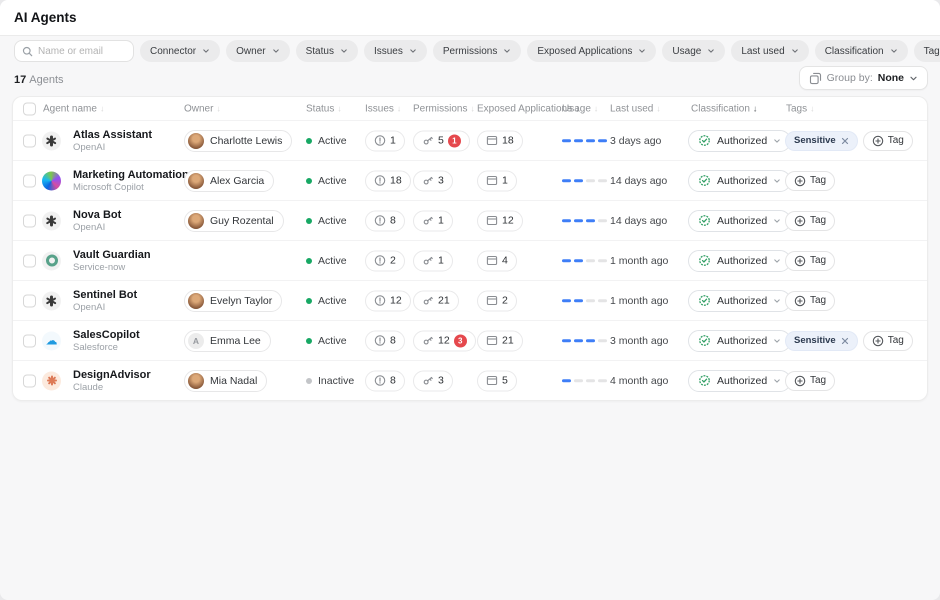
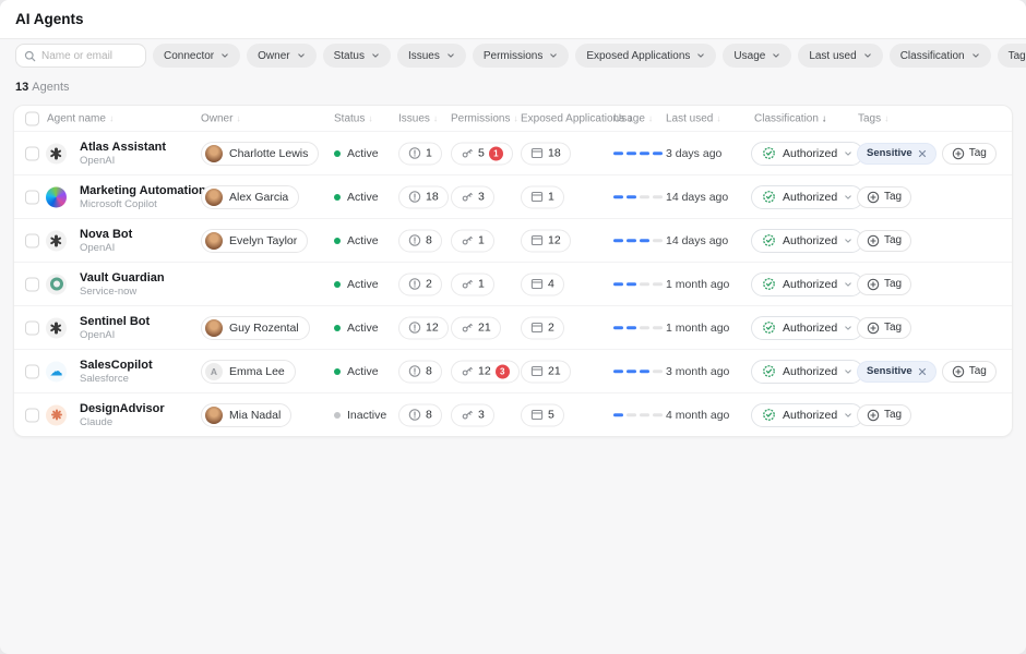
  AI Agents
  Name or email
  Connector
  Owner
  Status
  Issues
  Permissions
  Exposed Applications
  Usage
  Last used
  Classification
  Tag
- 17 Agents
+ 13 Agents
- Group by:
- None
  Agent name
  ↓
  Owner
  ↓
  Status
  ↓
  Issues
  Permissions
  ↓
  Exposed Applications
  ↓
  Usage
  Last used
  ↓
  Classification
  ↓
  Tags
  ↓
  Atlas Assistant
  OpenAI
  Charlotte Lewis
  Active
  1
  5
  1
  18
  3 days ago
  Authorized
  Sensitive
  Tag
  Marketing Automatio
  Microsoft Copilot
  Alex Garcia
  Active
  18
  3
  1
  14 days ago
  Authorized
  Tag
  Nova Bot
  OpenAI
- Guy Rozental
+ Evelyn Taylor
  Active
  8
  1
  12
  14 days ago
  Authorized
  Tag
  Vault Guardian
  Service-now
  Active
  2
  1
  4
  1 month ago
  Authorized
  Tag
  Sentinel Bot
  OpenAI
- Evelyn Taylor
+ Guy Rozental
  Active
  12
  21
  2
  1 month ago
  Authorized
  Tag
  ☁
  SalesCopilot
  Salesforce
  A
  Emma Lee
  Active
  8
  12
  3
  21
  3 month ago
  Authorized
  Sensitive
  Tag
  DesignAdvisor
  Claude
  Mia Nadal
  Inactive
  8
  3
  5
  4 month ago
  Authorized
  Tag
